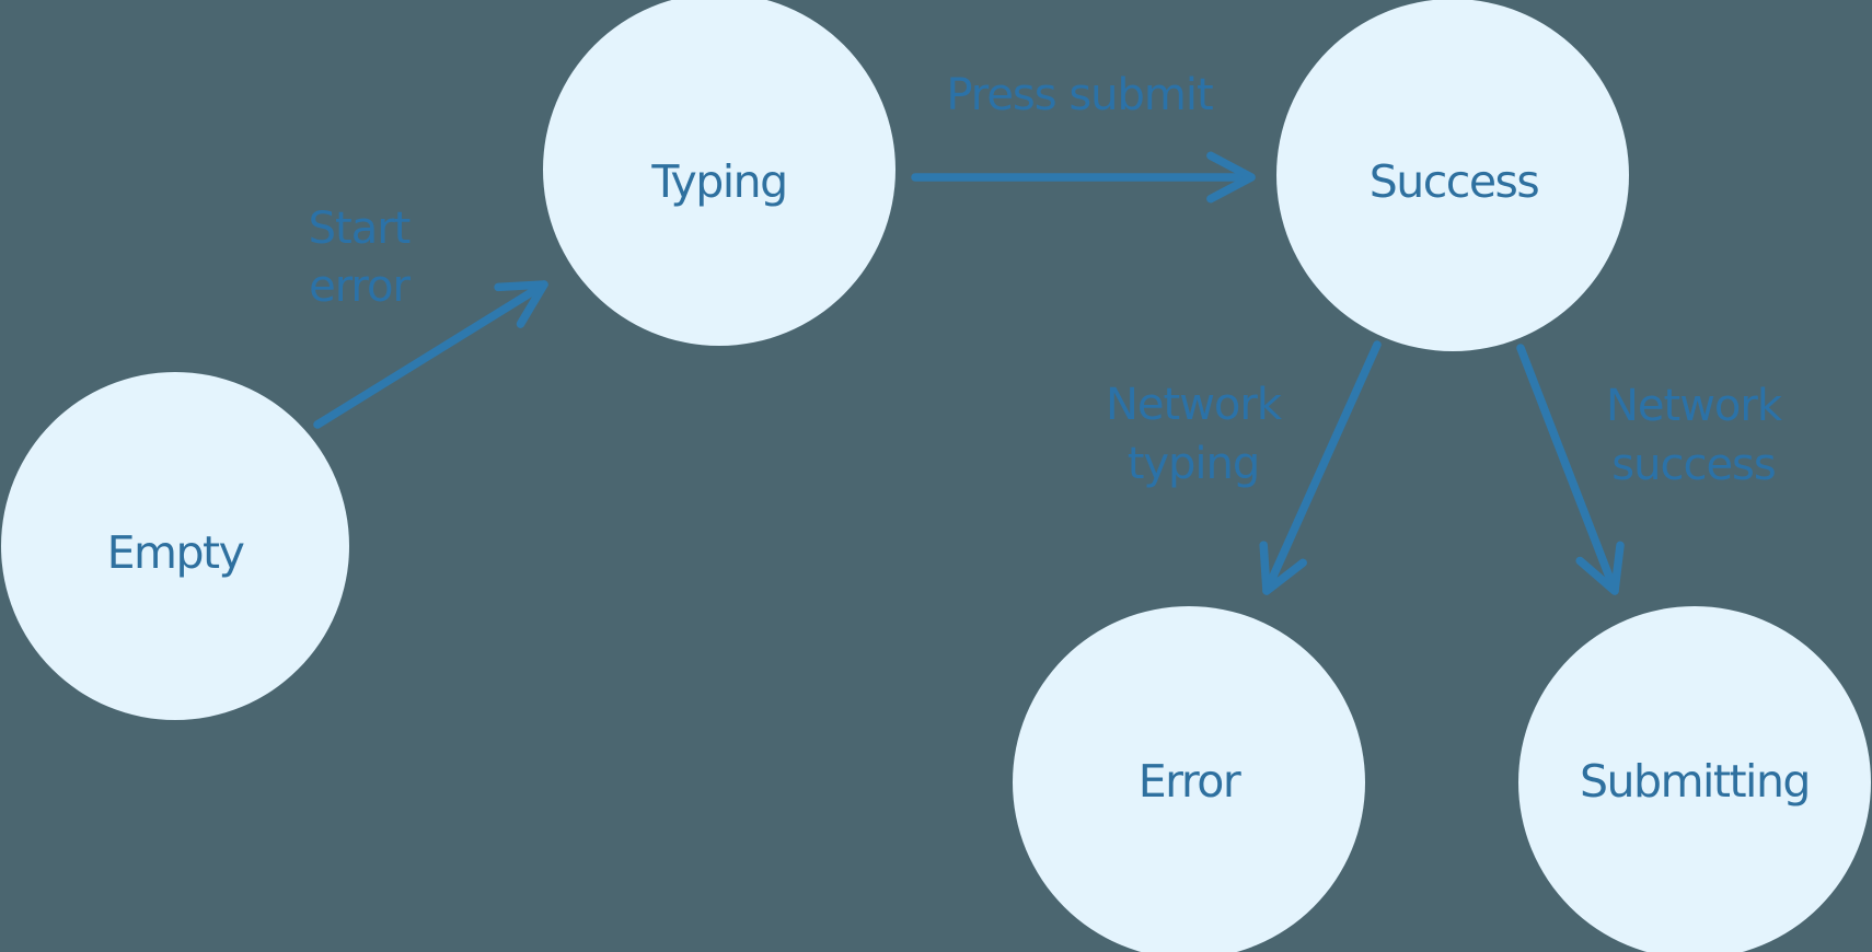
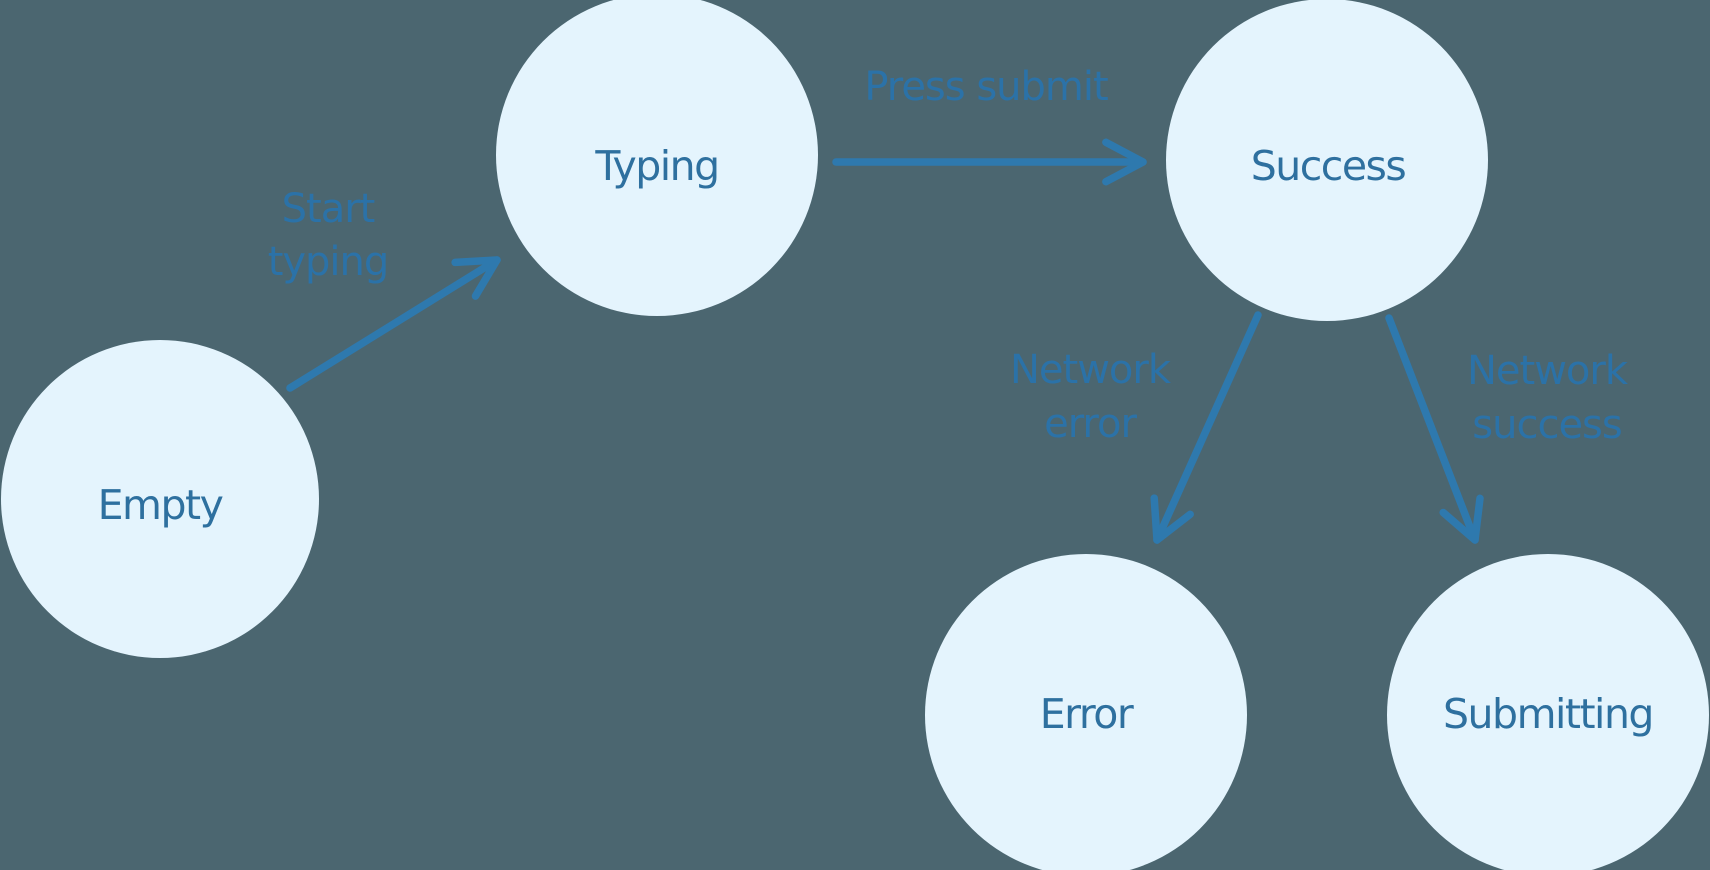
  Start
- error
+ typing
  Press submit
  Network
- typing
+ error
  Network
  success
  Empty
  Typing
  Success
  Error
  Submitting
